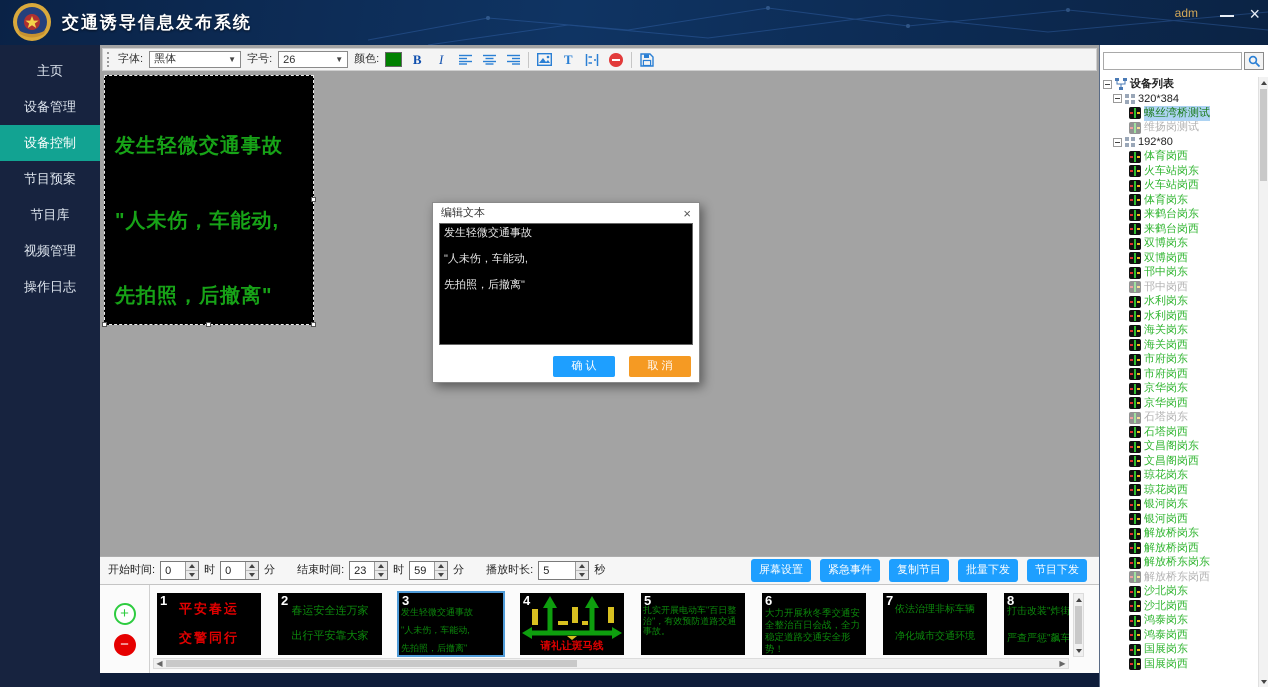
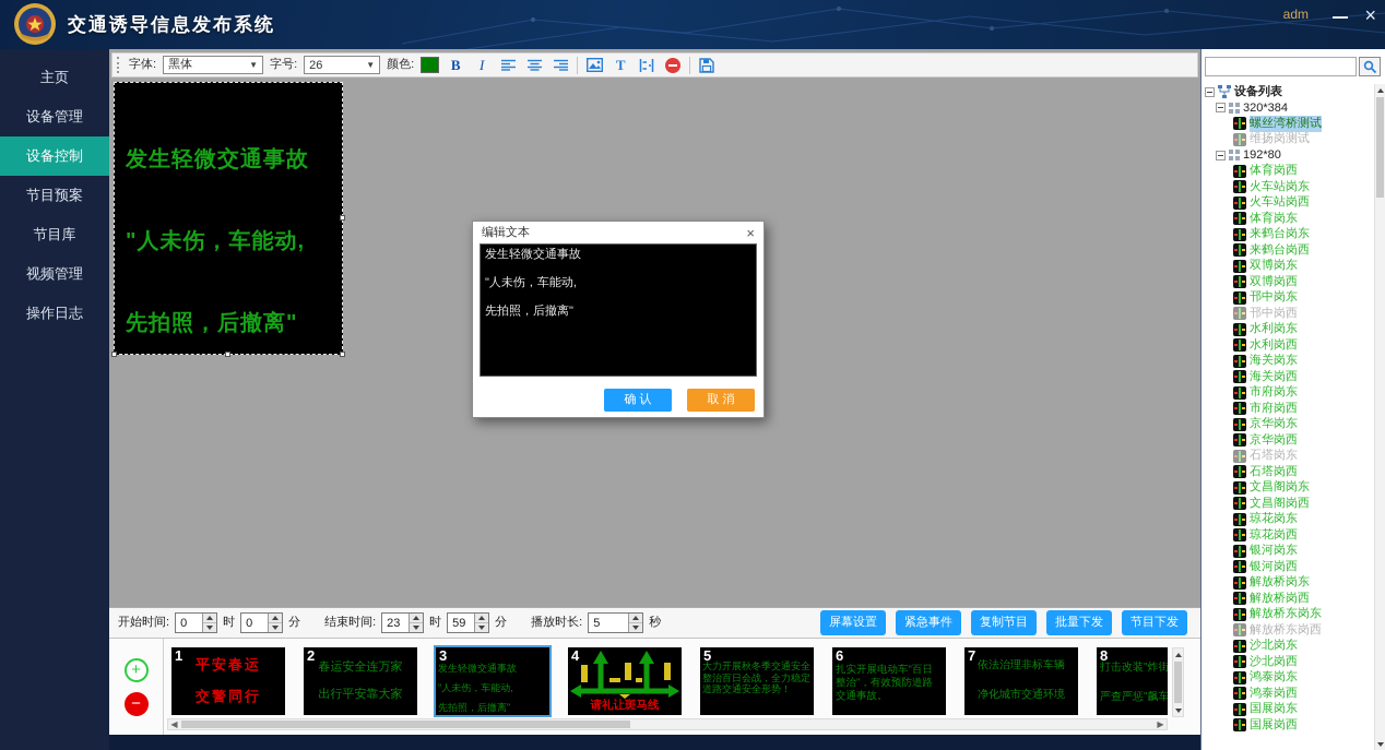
  交通诱导信息发布系统
  adm
  ×
  主页
  设备管理
  设备控制
  节目预案
  节目库
  视频管理
  操作日志
  字体:
  黑体
  ▼
  字号:
  26
  ▼
  颜色:
  B
  I
  T
  发生轻微交通事故
  "人未伤，车能动,
  先拍照，后撤离"
  开始时间:
  0
  时
  0
  分
  结束时间:
  23
  时
  59
  分
  播放时长:
  5
  秒
  屏幕设置
  紧急事件
  复制节目
  批量下发
  节目下发
  +
  −
  1
  平安春运
  交警同行
  2
  春运安全连万家
  出行平安靠大家
  3
  发生轻微交通事故
  "人未伤，车能动,
  先拍照，后撤离"
  4
  请礼让斑马线
  5
- 扎实开展电动车"百日整治"，有效预防道路交通事故。
+ 大力开展秋冬季交通安全整治百日会战，全力稳定道路交通安全形势！
  6
- 大力开展秋冬季交通安全整治百日会战，全力稳定道路交通安全形势！
+ 扎实开展电动车"百日整治"，有效预防道路交通事故。
  7
  依法治理非标车辆
  净化城市交通环境
  8
  打击改装"炸街
  严查严惩"飙车
  ◀
  ▶
  编辑文本
  ×
  发生轻微交通事故
  "人未伤，车能动,
  先拍照，后撤离"
  确 认
  取 消
  设备列表
  320*384
  螺丝湾桥测试
  维扬岗测试
  192*80
  体育岗西
  火车站岗东
  火车站岗西
  体育岗东
  来鹤台岗东
  来鹤台岗西
  双博岗东
  双博岗西
  邗中岗东
  邗中岗西
  水利岗东
  水利岗西
  海关岗东
  海关岗西
  市府岗东
  市府岗西
  京华岗东
  京华岗西
  石塔岗东
  石塔岗西
  文昌阁岗东
  文昌阁岗西
  琼花岗东
  琼花岗西
  银河岗东
  银河岗西
  解放桥岗东
  解放桥岗西
  解放桥东岗东
  解放桥东岗西
  沙北岗东
  沙北岗西
  鸿泰岗东
  鸿泰岗西
  国展岗东
  国展岗西
